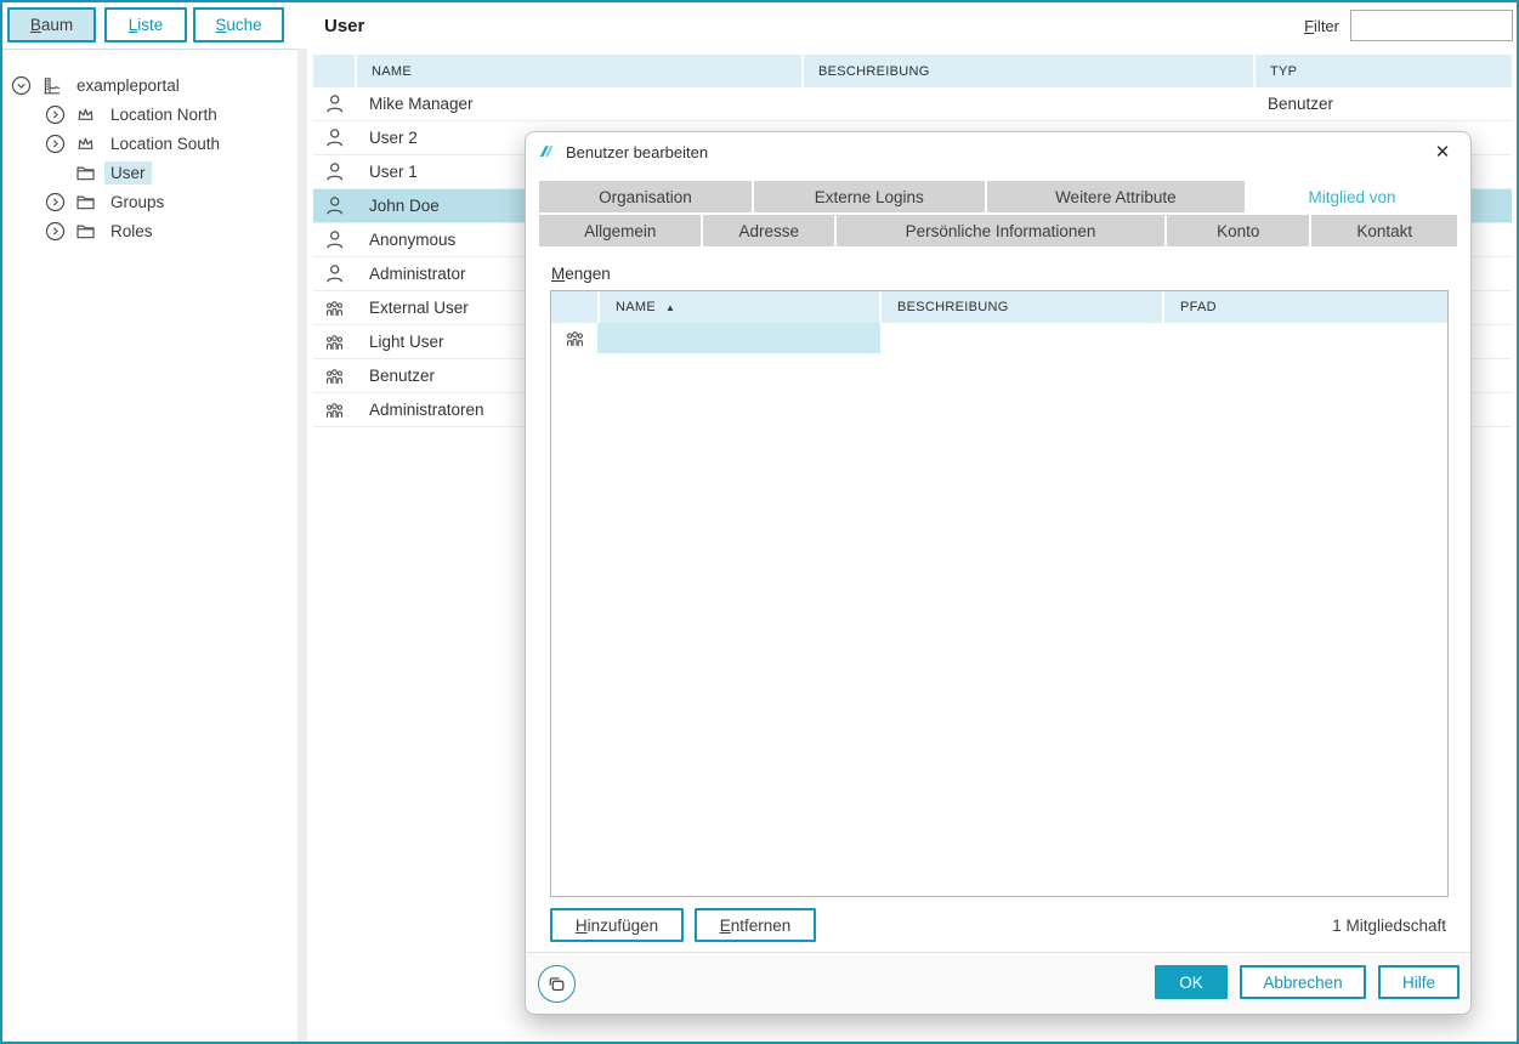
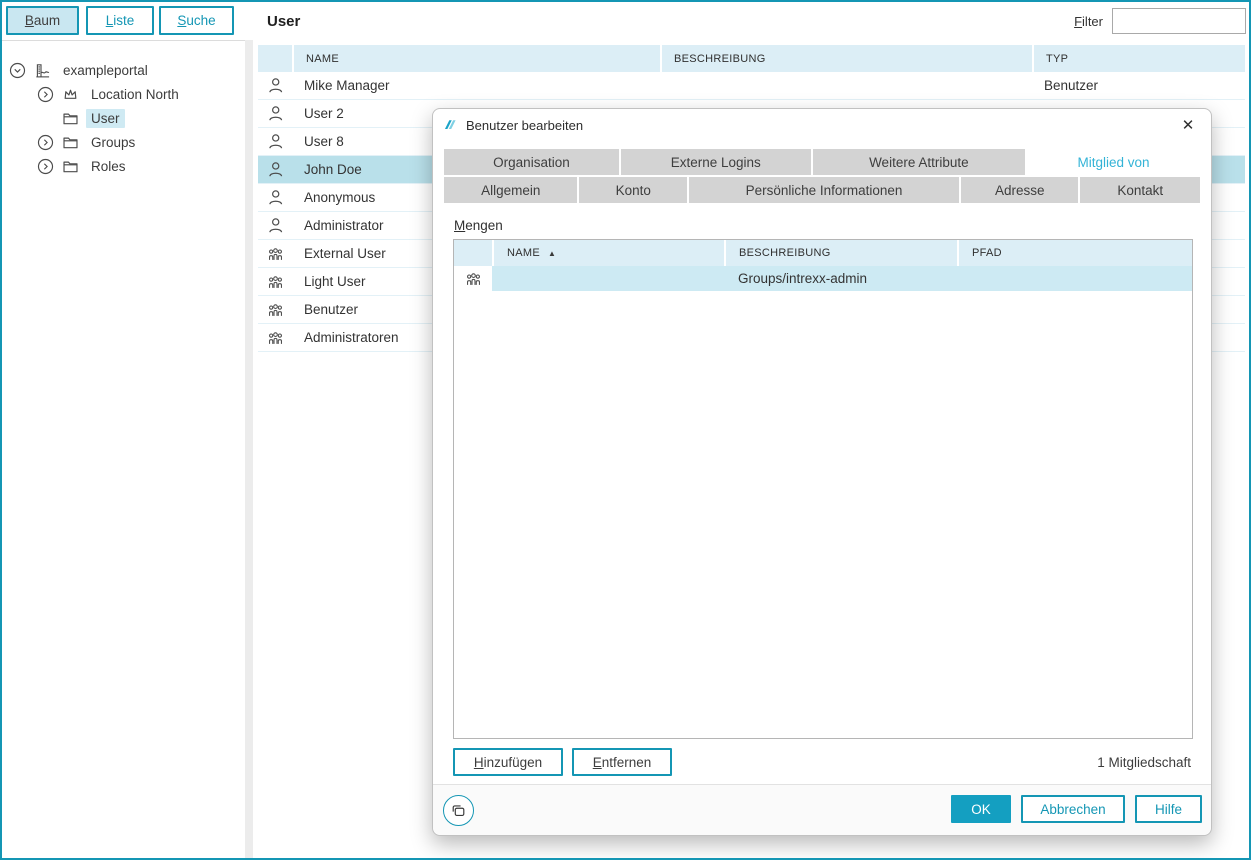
  Baum
  Liste
  Suche
  User
  Filter
  exampleportal
  Location North
- Location South
  User
  Groups
  Roles
  NAME
  BESCHREIBUNG
  TYP
  Mike Manager
  Benutzer
  User 2
- User 1
+ User 8
  John Doe
  Anonymous
  Administrator
  External User
  Light User
  Benutzer
  Administratoren
  Benutzer bearbeiten
  ✕
  Organisation
  Externe Logins
  Weitere Attribute
  Mitglied von
  Allgemein
- Adresse
+ Konto
  Persönliche Informationen
- Konto
+ Adresse
  Kontakt
  Mengen
  NAME
  ▲
  BESCHREIBUNG
  PFAD
+ Groups/intrexx-admin
  Hinzufügen
  Entfernen
  1 Mitgliedschaft
  OK
  Abbrechen
  Hilfe
